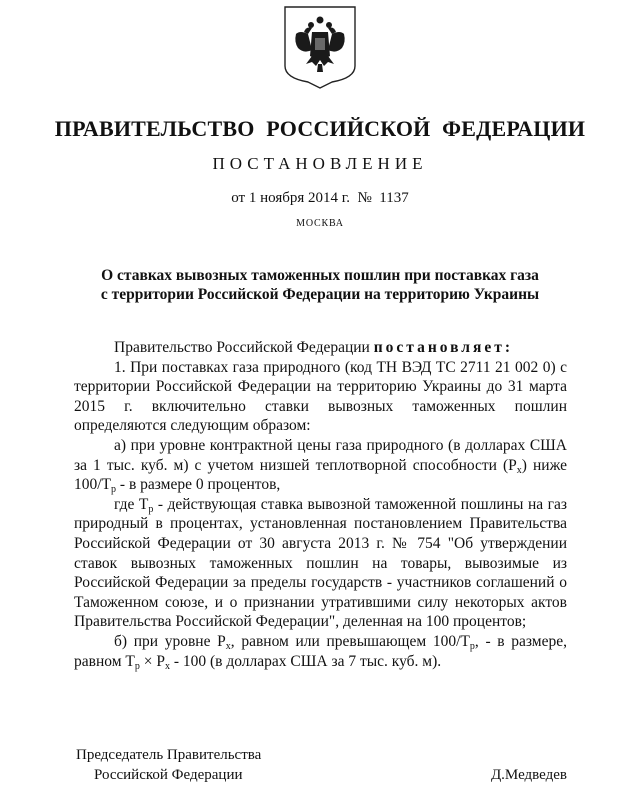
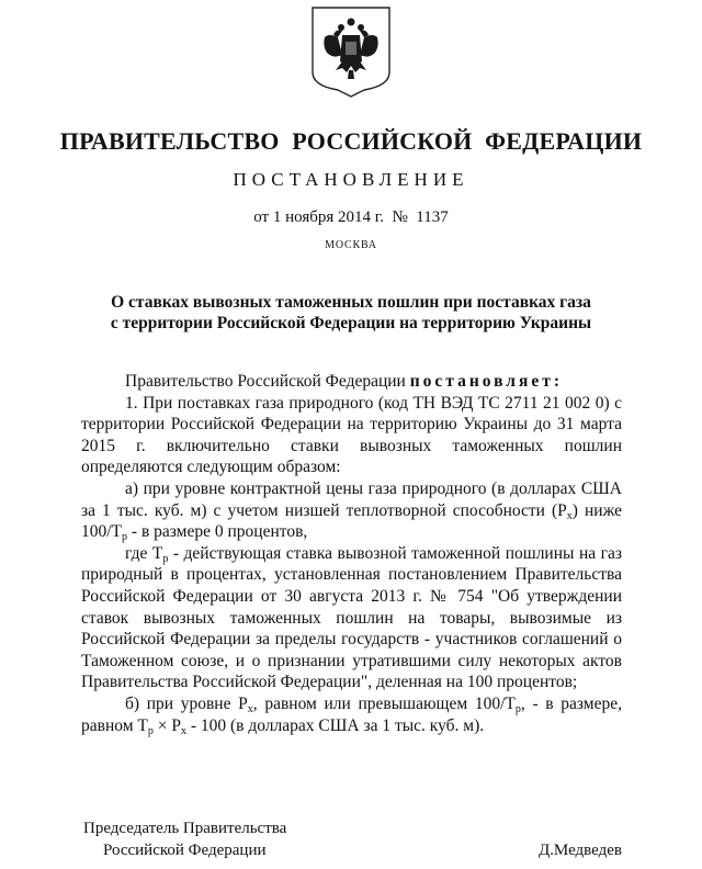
  ПРАВИТЕЛЬСТВО РОССИЙСКОЙ ФЕДЕРАЦИИ
  ПОСТАНОВЛЕНИЕ
  от 1 ноября 2014 г. № 1137
  МОСКВА
  О ставках вывозных таможенных пошлин при поставках газа
  с территории Российской Федерации на территорию Украины
  Правительство Российской Федерации постановляет:
  1. При поставках газа природного (код ТН ВЭД ТС 2711 21 002 0) с территории Российской Федерации на территорию Украины до 31 марта 2015 г. включительно ставки вывозных таможенных пошлин определяются следующим образом:
  а) при уровне контрактной цены газа природного (в долларах США за 1 тыс. куб. м) с учетом низшей теплотворной способности (Px) ниже 100/Tp - в размере 0 процентов,
  где Tp - действующая ставка вывозной таможенной пошлины на газ природный в процентах, установленная постановлением Правительства Российской Федерации от 30 августа 2013 г. № 754 "Об утверждении ставок вывозных таможенных пошлин на товары, вывозимые из Российской Федерации за пределы государств - участников соглашений о Таможенном союзе, и о признании утратившими силу некоторых актов Правительства Российской Федерации", деленная на 100 процентов;
- б) при уровне Px, равном или превышающем 100/Tp, - в размере, равном Tp × Px - 100 (в долларах США за 7 тыс. куб. м).
+ б) при уровне Px, равном или превышающем 100/Tp, - в размере, равном Tp × Px - 100 (в долларах США за 1 тыс. куб. м).
  Председатель Правительства
  Российской Федерации
  Д.Медведев
